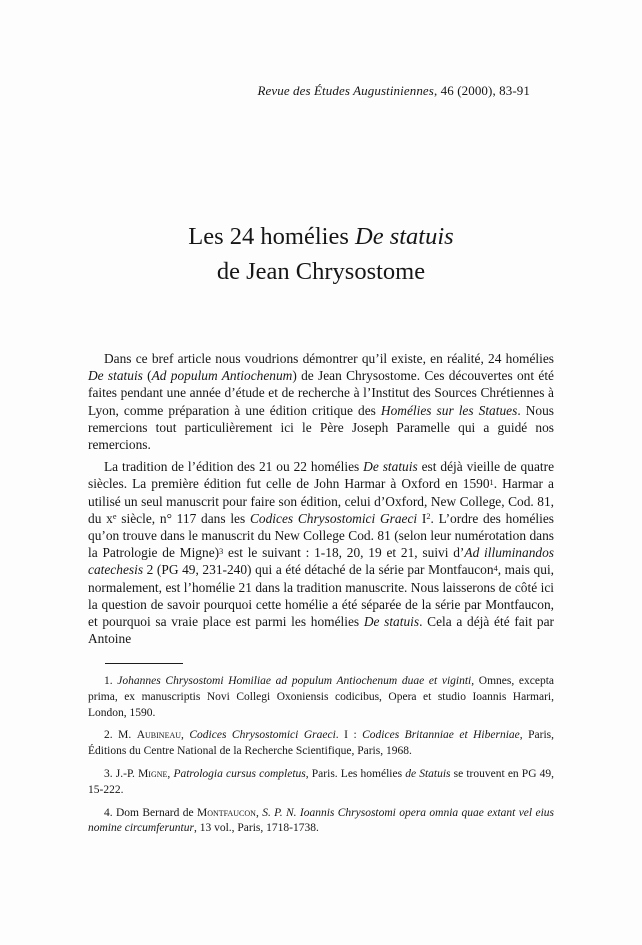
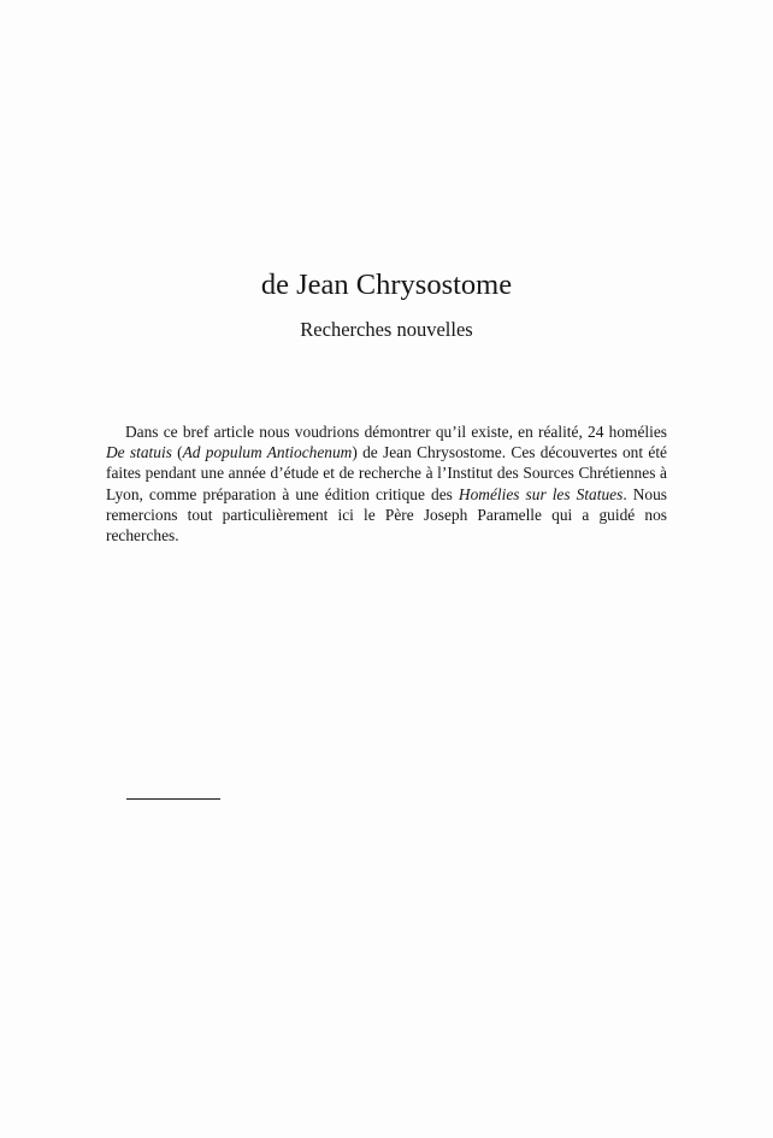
- Revue des Études Augustiniennes, 46 (2000), 83-91
- Les 24 homélies De statuis
  de Jean Chrysostome
+ Recherches nouvelles
- Dans ce bref article nous voudrions démontrer qu’il existe, en réalité, 24 homélies De statuis (Ad populum Antiochenum) de Jean Chrysostome. Ces découvertes ont été faites pendant une année d’étude et de recherche à l’Institut des Sources Chrétiennes à Lyon, comme préparation à une édition critique des Homélies sur les Statues. Nous remercions tout particulièrement ici le Père Joseph Paramelle qui a guidé nos remercions.
+ Dans ce bref article nous voudrions démontrer qu’il existe, en réalité, 24 homélies De statuis (Ad populum Antiochenum) de Jean Chrysostome. Ces découvertes ont été faites pendant une année d’étude et de recherche à l’Institut des Sources Chrétiennes à Lyon, comme préparation à une édition critique des Homélies sur les Statues. Nous remercions tout particulièrement ici le Père Joseph Paramelle qui a guidé nos recherches.
- La tradition de l’édition des 21 ou 22 homélies De statuis est déjà vieille de quatre siècles. La première édition fut celle de John Harmar à Oxford en 15901. Harmar a utilisé un seul manuscrit pour faire son édition, celui d’Oxford, New College, Cod. 81, du xe siècle, n° 117 dans les Codices Chrysostomici Graeci I2. L’ordre des homélies qu’on trouve dans le manuscrit du New College Cod. 81 (selon leur numérotation dans la Patrologie de Migne)3 est le suivant : 1-18, 20, 19 et 21, suivi d’Ad illuminandos catechesis 2 (PG 49, 231-240) qui a été détaché de la série par Montfaucon4, mais qui, normalement, est l’homélie 21 dans la tradition manuscrite. Nous laisserons de côté ici la question de savoir pourquoi cette homélie a été séparée de la série par Montfaucon, et pourquoi sa vraie place est parmi les homélies De statuis. Cela a déjà été fait par Antoine
- 1. Johannes Chrysostomi Homiliae ad populum Antiochenum duae et viginti, Omnes, excepta prima, ex manuscriptis Novi Collegi Oxoniensis codicibus, Opera et studio Ioannis Harmari, London, 1590.
- 2. M. Aubineau, Codices Chrysostomici Graeci. I : Codices Britanniae et Hiberniae, Paris, Éditions du Centre National de la Recherche Scientifique, Paris, 1968.
- 3. J.-P. Migne, Patrologia cursus completus, Paris. Les homélies de Statuis se trouvent en PG 49, 15-222.
- 4. Dom Bernard de Montfaucon, S. P. N. Ioannis Chrysostomi opera omnia quae extant vel eius nomine circumferuntur, 13 vol., Paris, 1718-1738.
